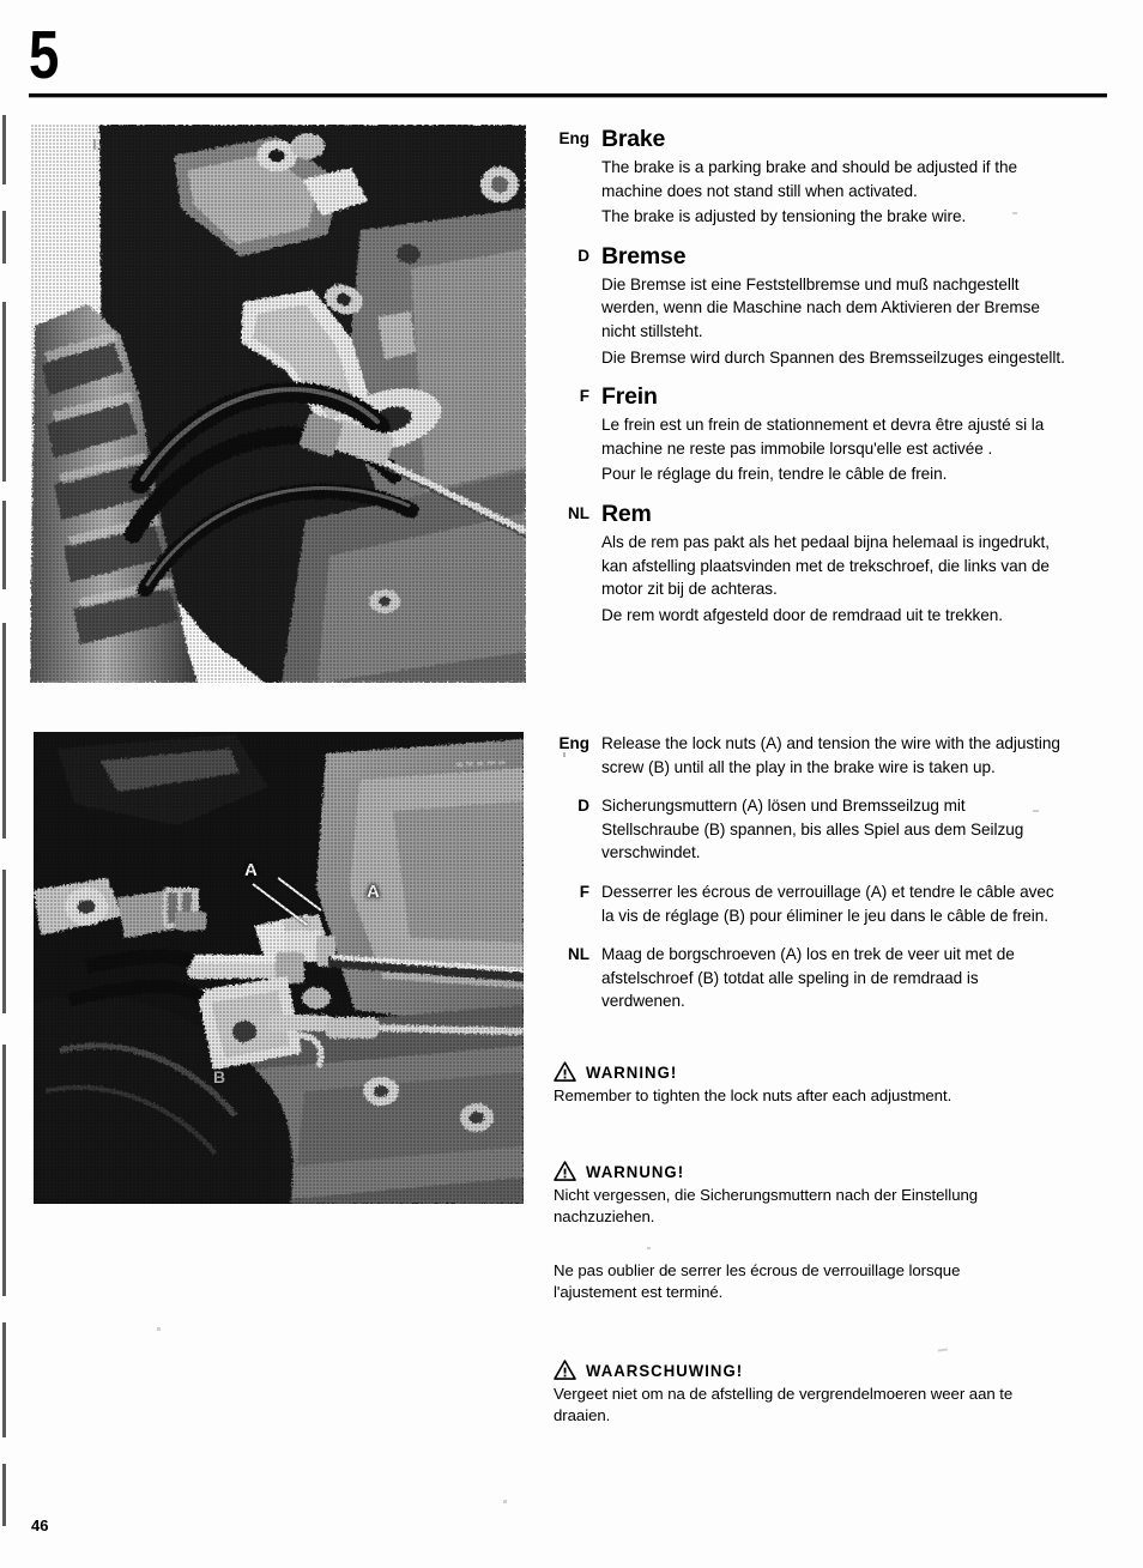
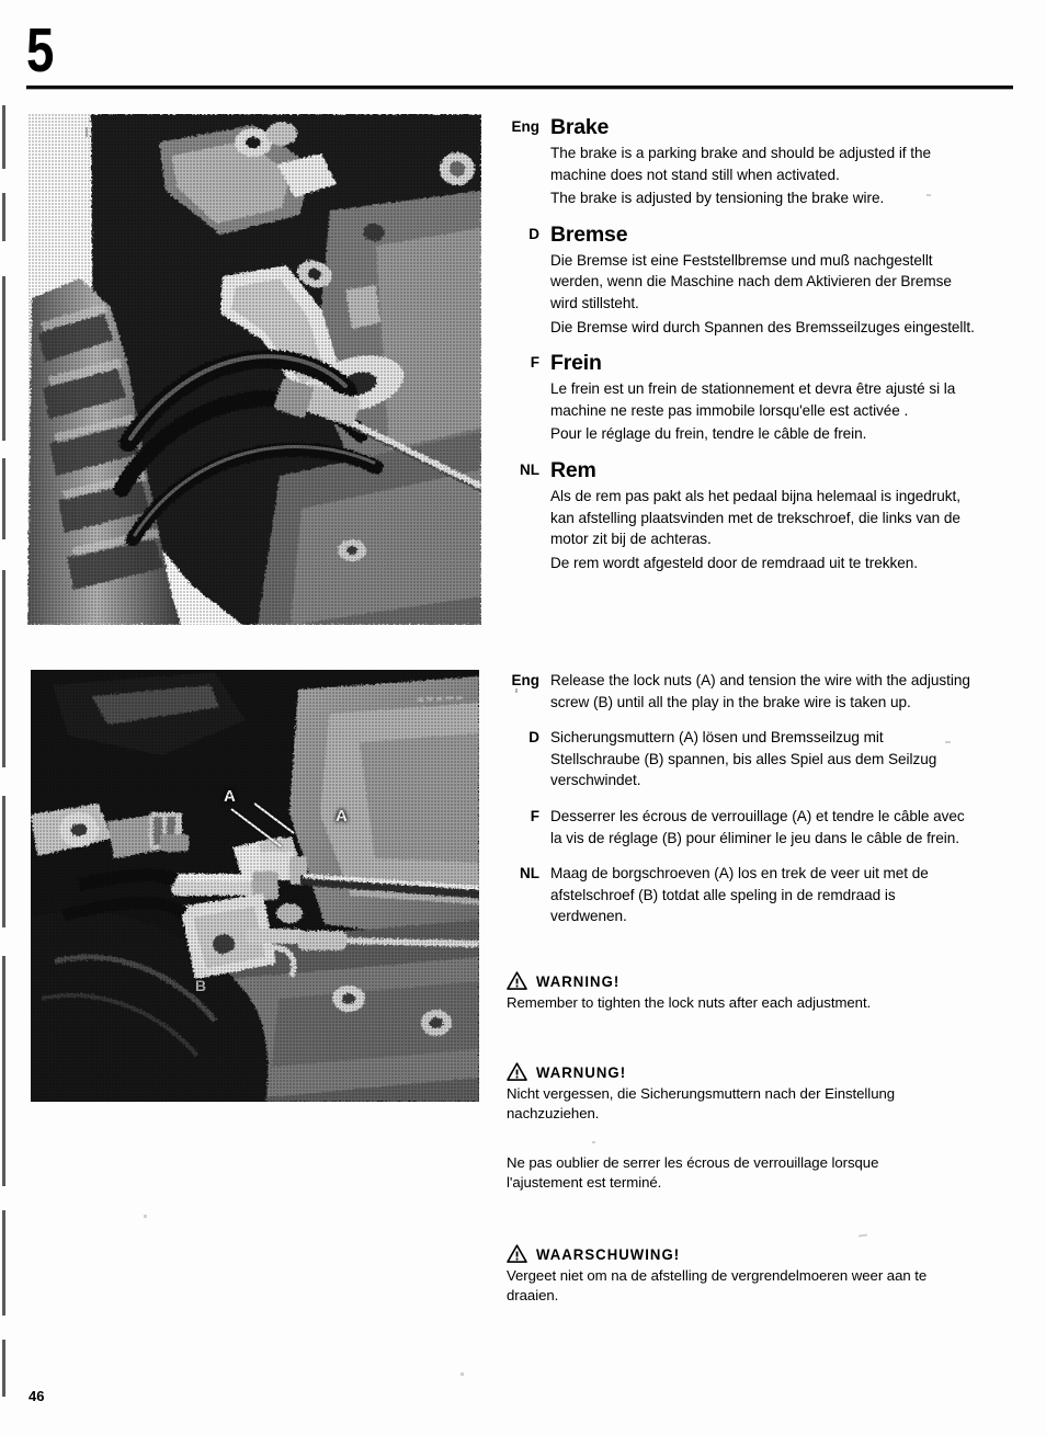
  5
  A
  A
  B
  Eng
  Brake
  The brake is a parking brake and should be adjusted if the machine does not stand still when activated.
  The brake is adjusted by tensioning the brake wire.
  D
  Bremse
- Die Bremse ist eine Feststellbremse und muß nachgestellt werden, wenn die Maschine nach dem Aktivieren der Bremse nicht stillsteht.
+ Die Bremse ist eine Feststellbremse und muß nachgestellt werden, wenn die Maschine nach dem Aktivieren der Bremse wird stillsteht.
  Die Bremse wird durch Spannen des Bremsseilzuges eingestellt.
  F
  Frein
  Le frein est un frein de stationnement et devra être ajusté si la machine ne reste pas immobile lorsqu'elle est activée .
  Pour le réglage du frein, tendre le câble de frein.
  NL
  Rem
  Als de rem pas pakt als het pedaal bijna helemaal is ingedrukt, kan afstelling plaatsvinden met de trekschroef, die links van de motor zit bij de achteras.
  De rem wordt afgesteld door de remdraad uit te trekken.
  Eng
  Release the lock nuts (A) and tension the wire with the adjusting screw (B) until all the play in the brake wire is taken up.
  D
  Sicherungsmuttern (A) lösen und Bremsseilzug mit Stellschraube (B) spannen, bis alles Spiel aus dem Seilzug verschwindet.
  F
  Desserrer les écrous de verrouillage (A) et tendre le câble avec la vis de réglage (B) pour éliminer le jeu dans le câble de frein.
  NL
  Maag de borgschroeven (A) los en trek de veer uit met de afstelschroef (B) totdat alle speling in de remdraad is verdwenen.
  WARNING!
  Remember to tighten the lock nuts after each adjustment.
  WARNUNG!
  Nicht vergessen, die Sicherungsmuttern nach der Einstellung nachzuziehen.
  Ne pas oublier de serrer les écrous de verrouillage lorsque l'ajustement est terminé.
  WAARSCHUWING!
  Vergeet niet om na de afstelling de vergrendelmoeren weer aan te draaien.
  46
